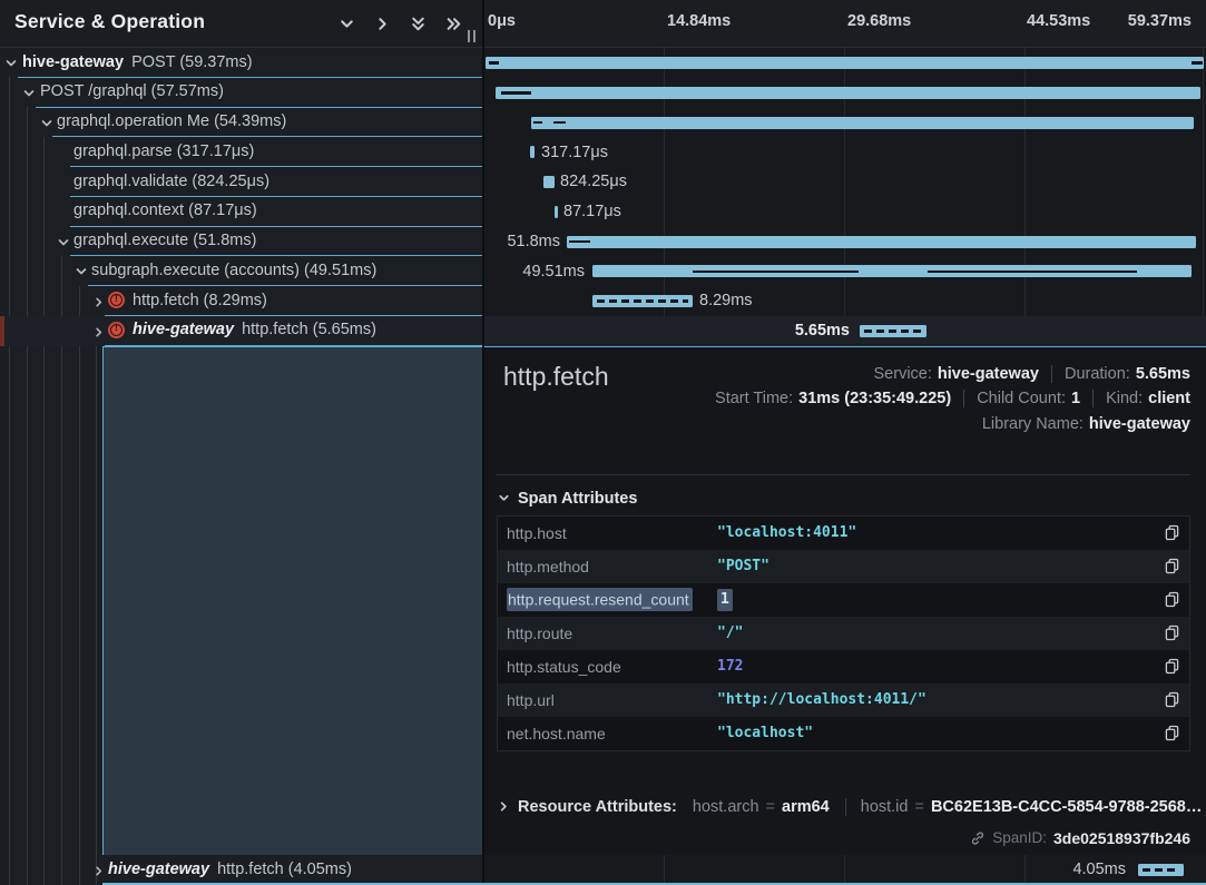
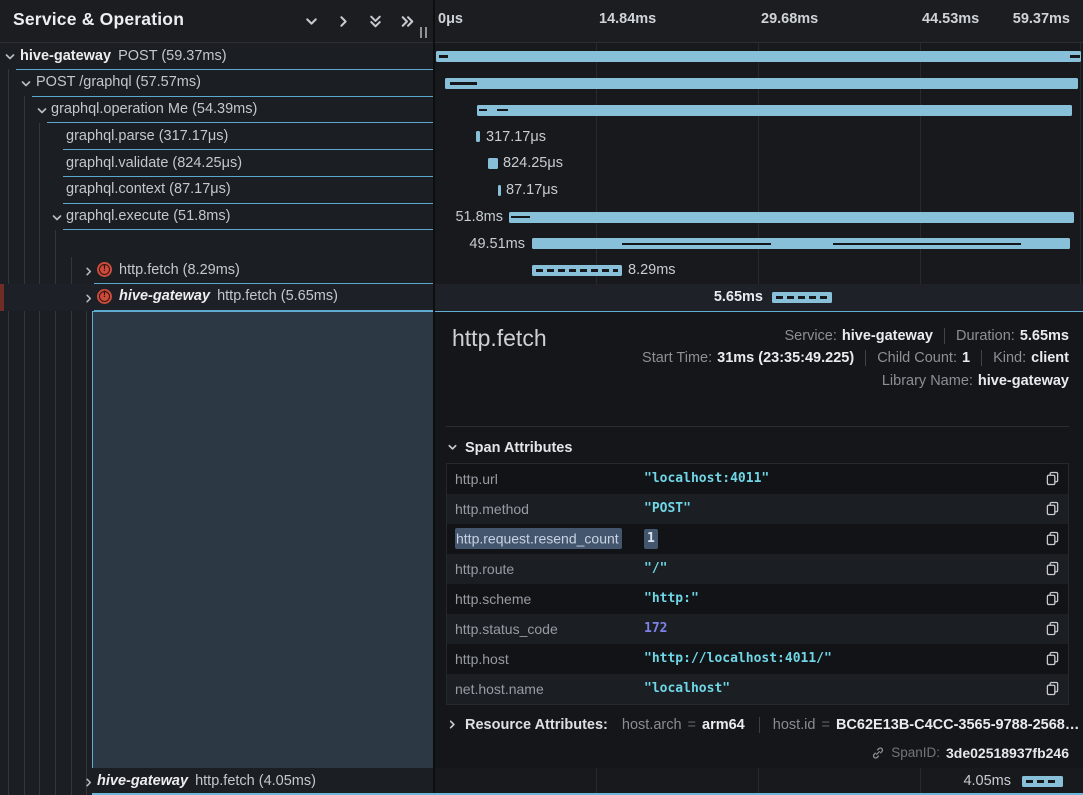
  Service & Operation
  0μs
  14.84ms
  29.68ms
  44.53ms
  59.37ms
  hive-gateway
  POST (59.37ms)
  POST /graphql (57.57ms)
  graphql.operation Me (54.39ms)
  graphql.parse (317.17μs)
  graphql.validate (824.25μs)
  graphql.context (87.17μs)
  graphql.execute (51.8ms)
- subgraph.execute (accounts) (49.51ms)
  http.fetch (8.29ms)
  hive-gateway
  http.fetch (5.65ms)
  hive-gateway
  http.fetch (4.05ms)
  317.17μs
  824.25μs
  87.17μs
  51.8ms
  49.51ms
  8.29ms
  5.65ms
  4.05ms
  http.fetch
  Service:
  hive-gateway
  Duration:
  5.65ms
  Start Time:
  31ms (23:35:49.225)
  Child Count:
  1
  Kind:
  client
  Library Name:
  hive-gateway
  Span Attributes
- http.host
+ http.url
  "localhost:4011"
  http.method
  "POST"
  http.request.resend_count
  1
  http.route
  "/"
+ http.scheme
+ "http:"
  http.status_code
  172
- http.url
+ http.host
  "http://localhost:4011/"
  net.host.name
  "localhost"
  Resource Attributes:
  host.arch
  =
  arm64
  host.id
  =
- BC62E13B-C4CC-5854-9788-2568…
+ BC62E13B-C4CC-3565-9788-2568…
  SpanID:
  3de02518937fb246
